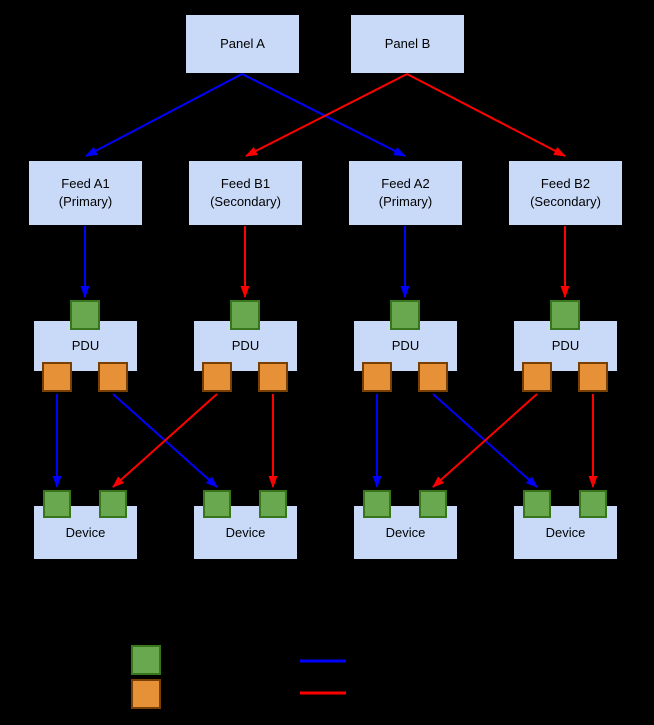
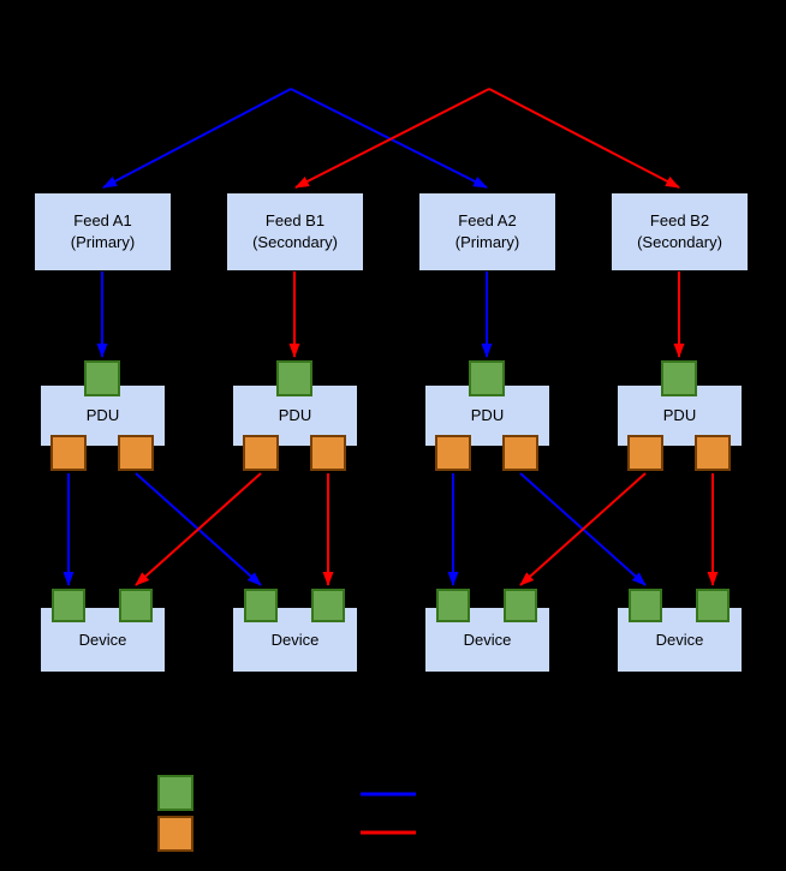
- Panel A
- Panel B
  Feed A1
  (Primary)
  Feed B1
  (Secondary)
  Feed A2
  (Primary)
  Feed B2
  (Secondary)
  PDU
  PDU
  PDU
  PDU
  Device
  Device
  Device
  Device
